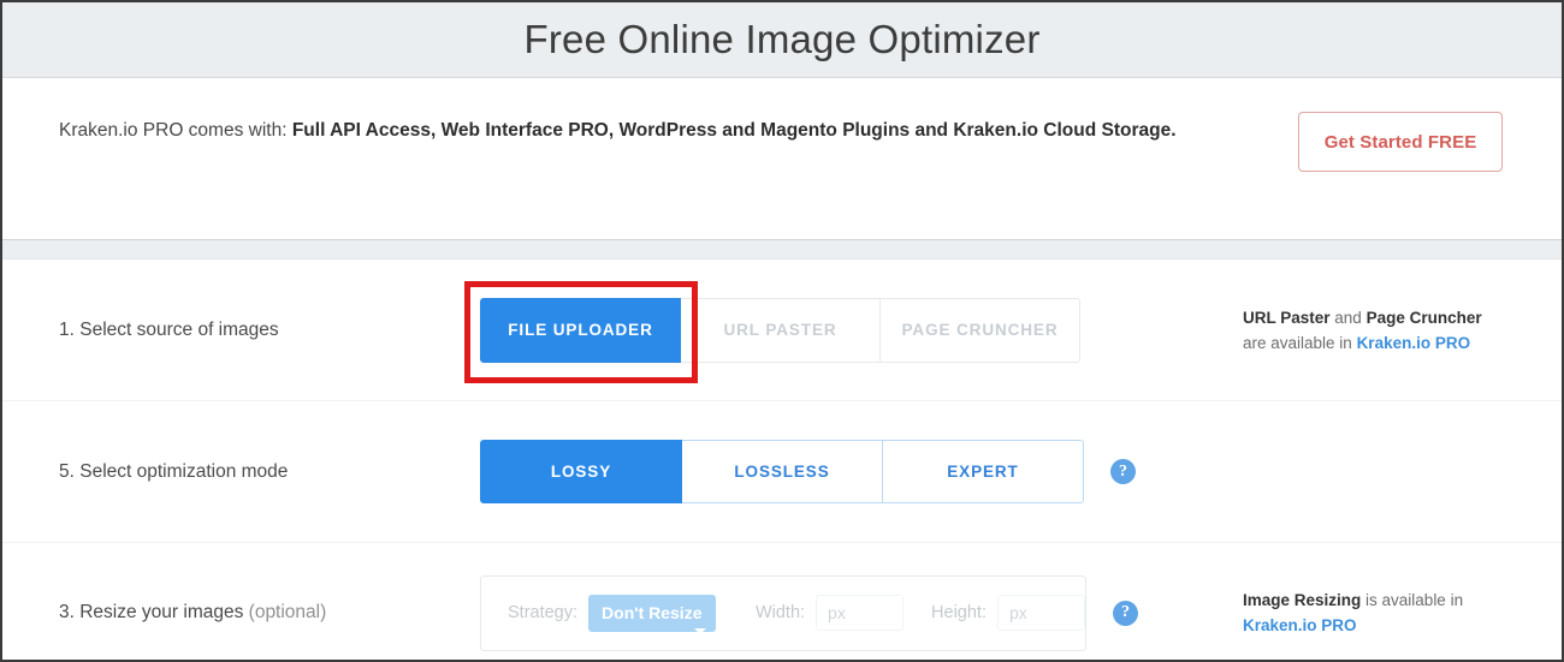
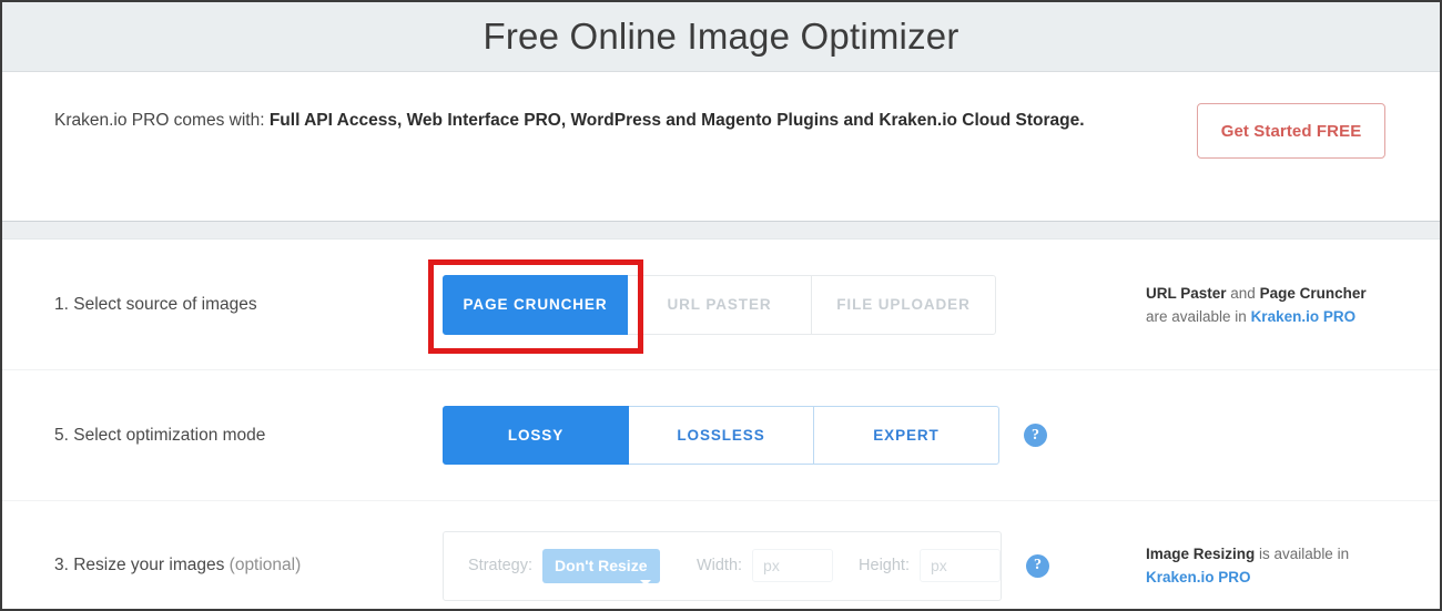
  Free Online Image Optimizer
  Kraken.io PRO comes with: Full API Access, Web Interface PRO, WordPress and Magento Plugins and Kraken.io Cloud Storage.
  Get Started FREE
  1. Select source of images
- FILE UPLOADER
+ PAGE CRUNCHER
  URL PASTER
- PAGE CRUNCHER
+ FILE UPLOADER
  URL Paster and Page Cruncher
  are available in Kraken.io PRO
  5. Select optimization mode
  LOSSY
  LOSSLESS
  EXPERT
  ?
  3. Resize your images (optional)
  Strategy:
  Don't Resize
  Width:
  px
  Height:
  px
  ?
  Image Resizing is available in
  Kraken.io PRO
